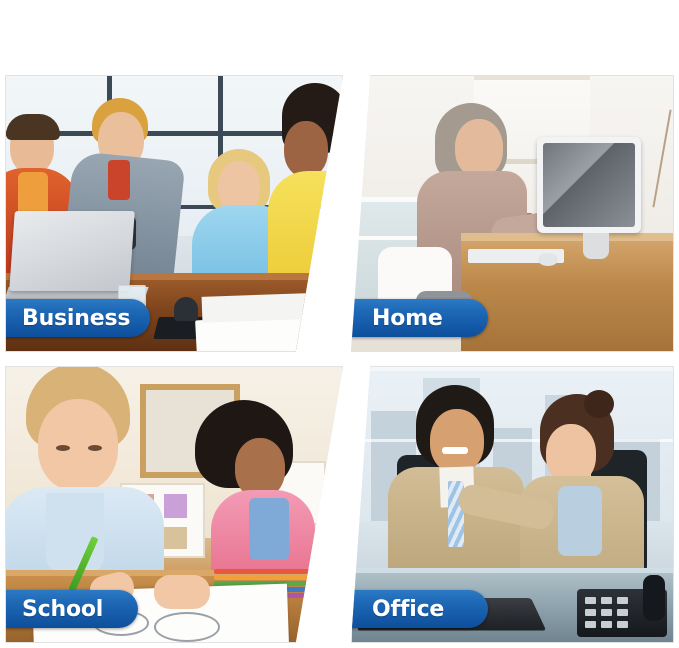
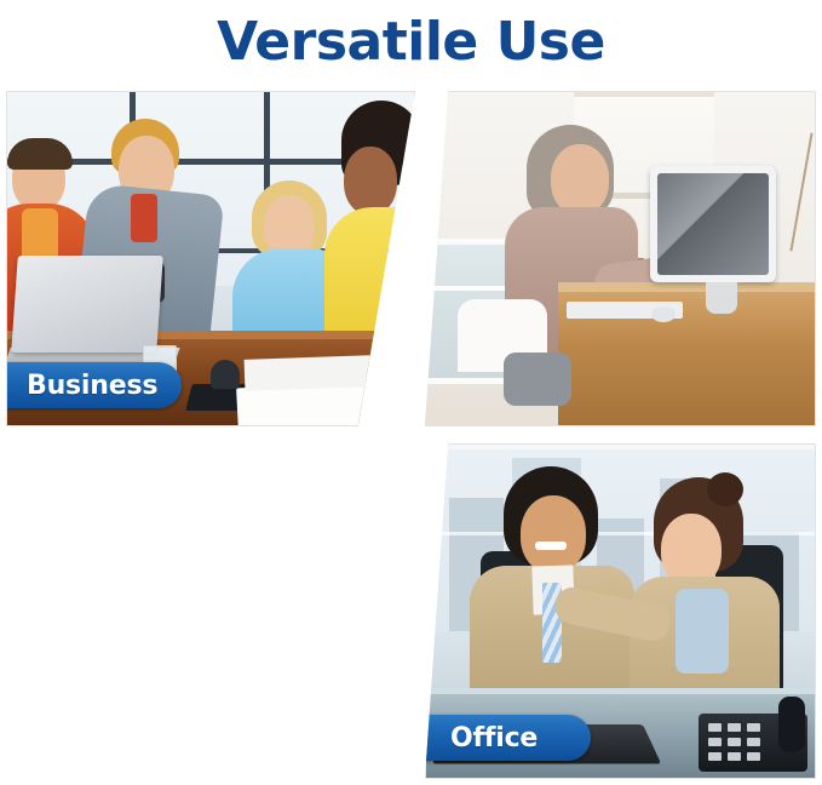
+ Versatile Use
  Business
- Home
- School
  Office
